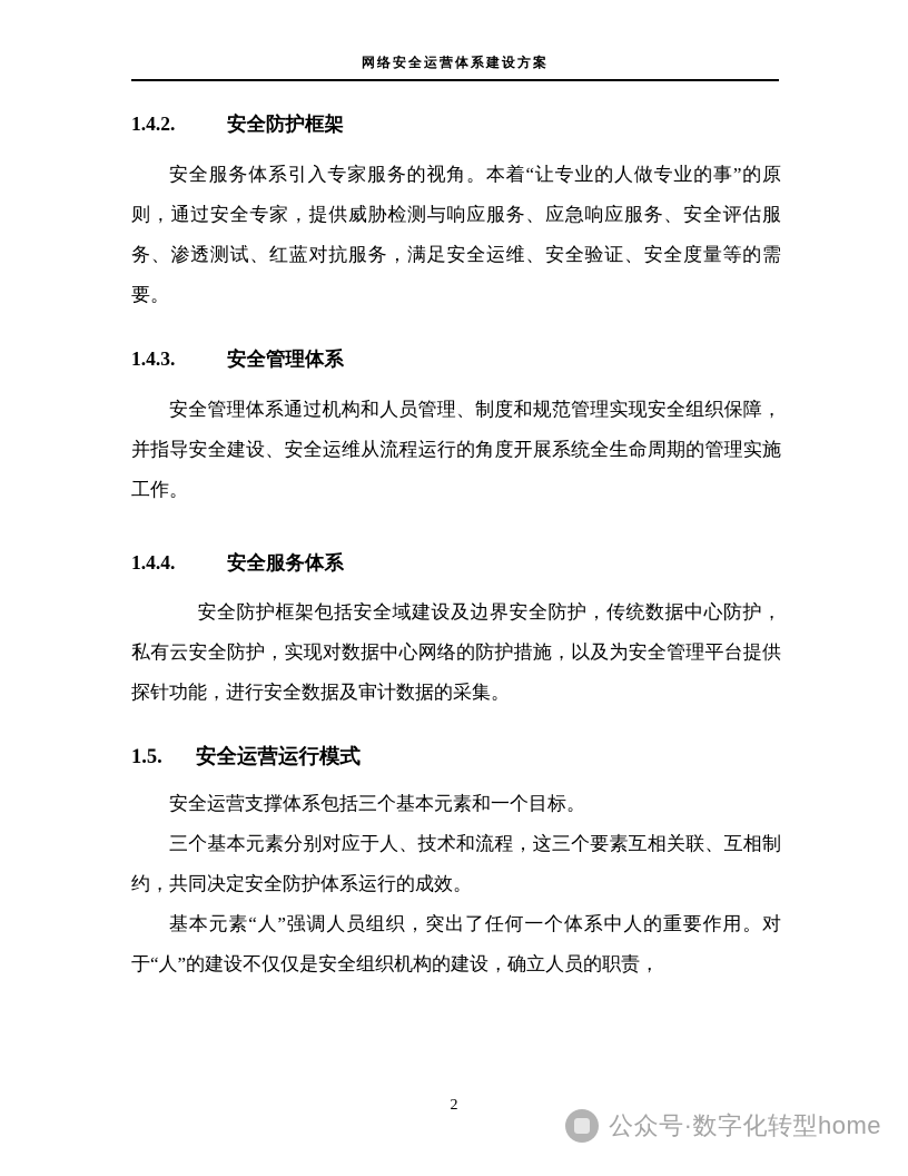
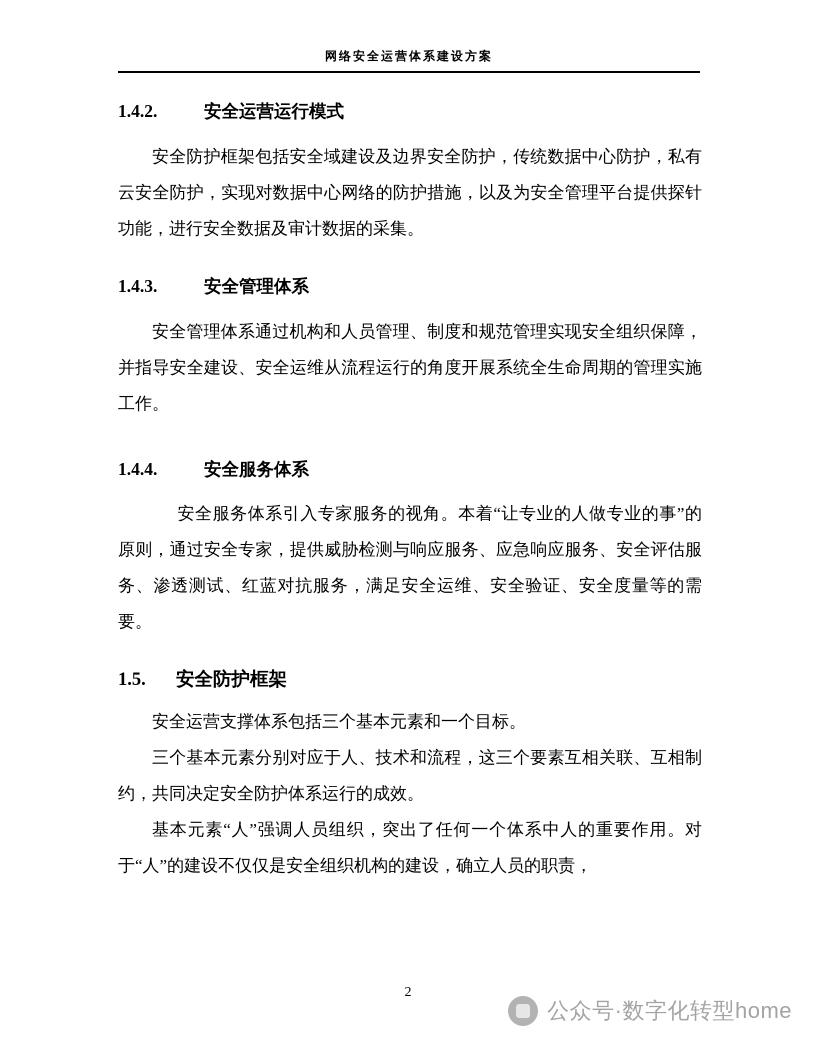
  网络安全运营体系建设方案
- 1.4.2. 安全防护框架
+ 1.4.2. 安全运营运行模式
- 安全服务体系引入专家服务的视角。本着“让专业的人做专业的事”的原则，通过安全专家，提供威胁检测与响应服务、应急响应服务、安全评估服务、渗透测试、红蓝对抗服务，满足安全运维、安全验证、安全度量等的需要。
+ 安全防护框架包括安全域建设及边界安全防护，传统数据中心防护，私有云安全防护，实现对数据中心网络的防护措施，以及为安全管理平台提供探针功能，进行安全数据及审计数据的采集。
  1.4.3. 安全管理体系
  安全管理体系通过机构和人员管理、制度和规范管理实现安全组织保障，并指导安全建设、安全运维从流程运行的角度开展系统全生命周期的管理实施工作。
  1.4.4. 安全服务体系
- 安全防护框架包括安全域建设及边界安全防护，传统数据中心防护，私有云安全防护，实现对数据中心网络的防护措施，以及为安全管理平台提供探针功能，进行安全数据及审计数据的采集。
+ 安全服务体系引入专家服务的视角。本着“让专业的人做专业的事”的原则，通过安全专家，提供威胁检测与响应服务、应急响应服务、安全评估服务、渗透测试、红蓝对抗服务，满足安全运维、安全验证、安全度量等的需要。
- 1.5. 安全运营运行模式
+ 1.5. 安全防护框架
  安全运营支撑体系包括三个基本元素和一个目标。
  三个基本元素分别对应于人、技术和流程，这三个要素互相关联、互相制约，共同决定安全防护体系运行的成效。
  基本元素“人”强调人员组织，突出了任何一个体系中人的重要作用。对于“人”的建设不仅仅是安全组织机构的建设，确立人员的职责，
  2
  公众号·数字化转型home
